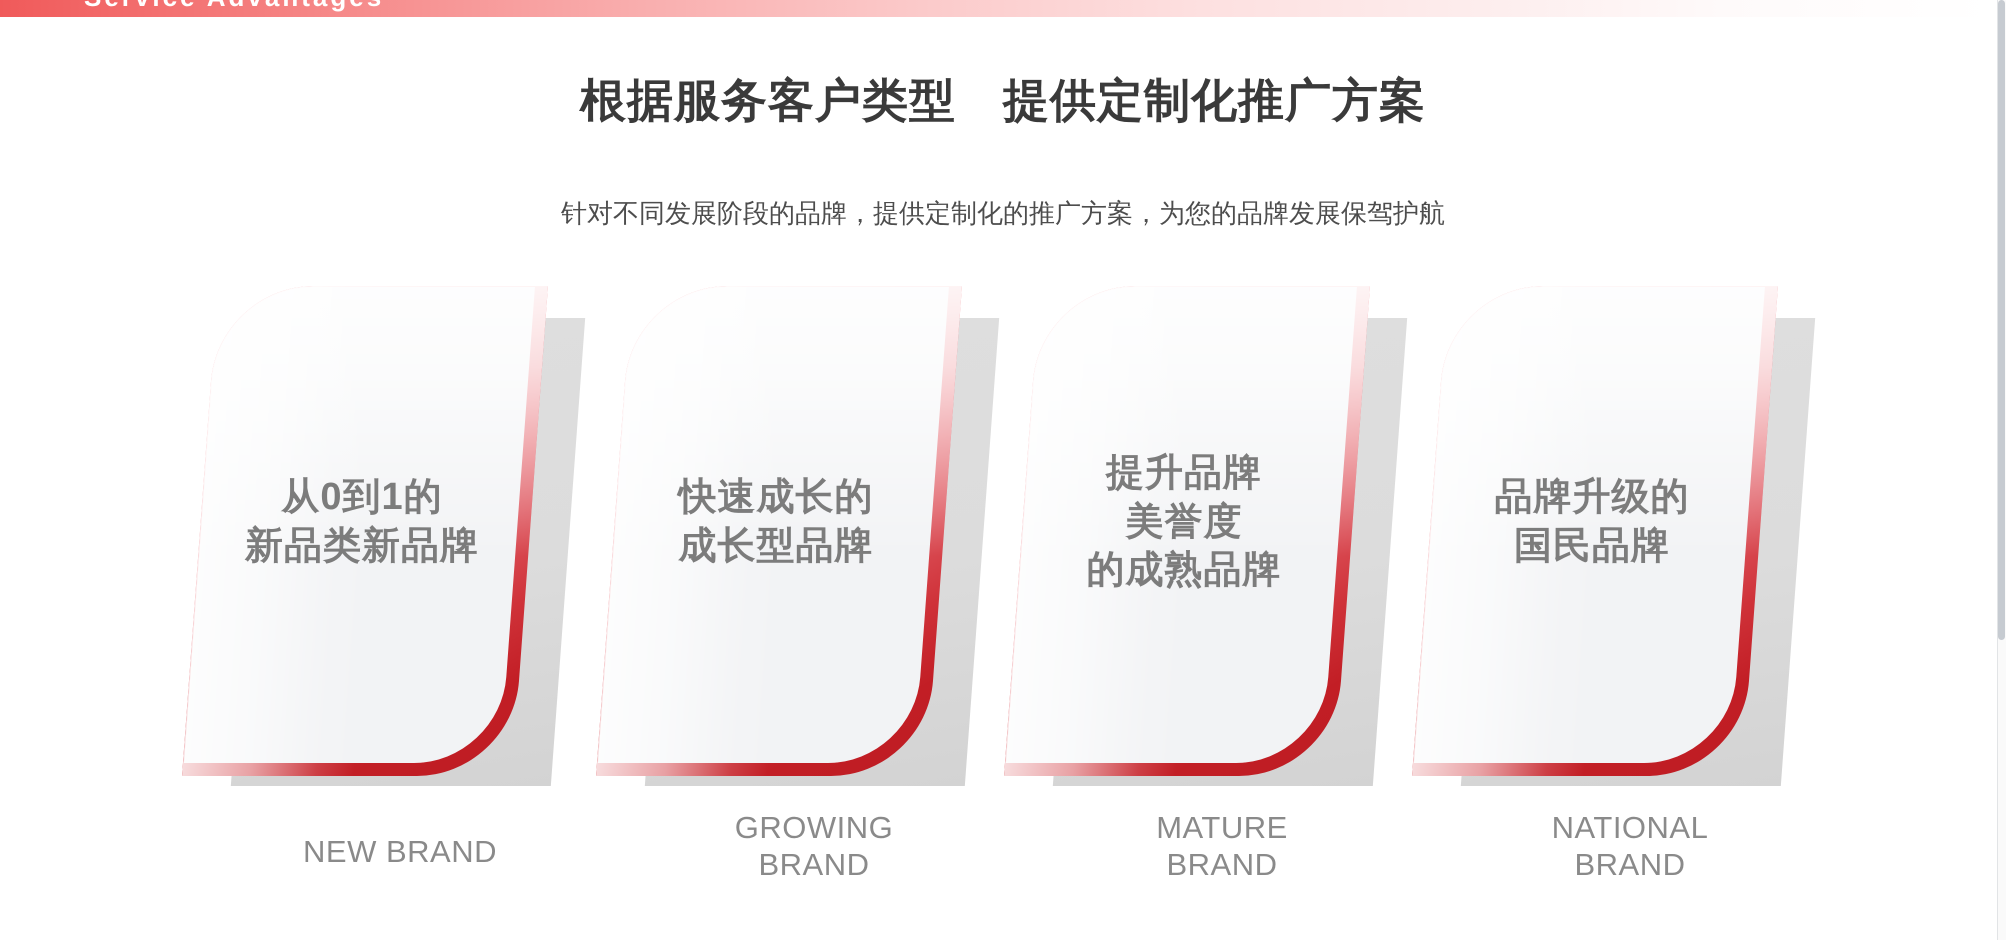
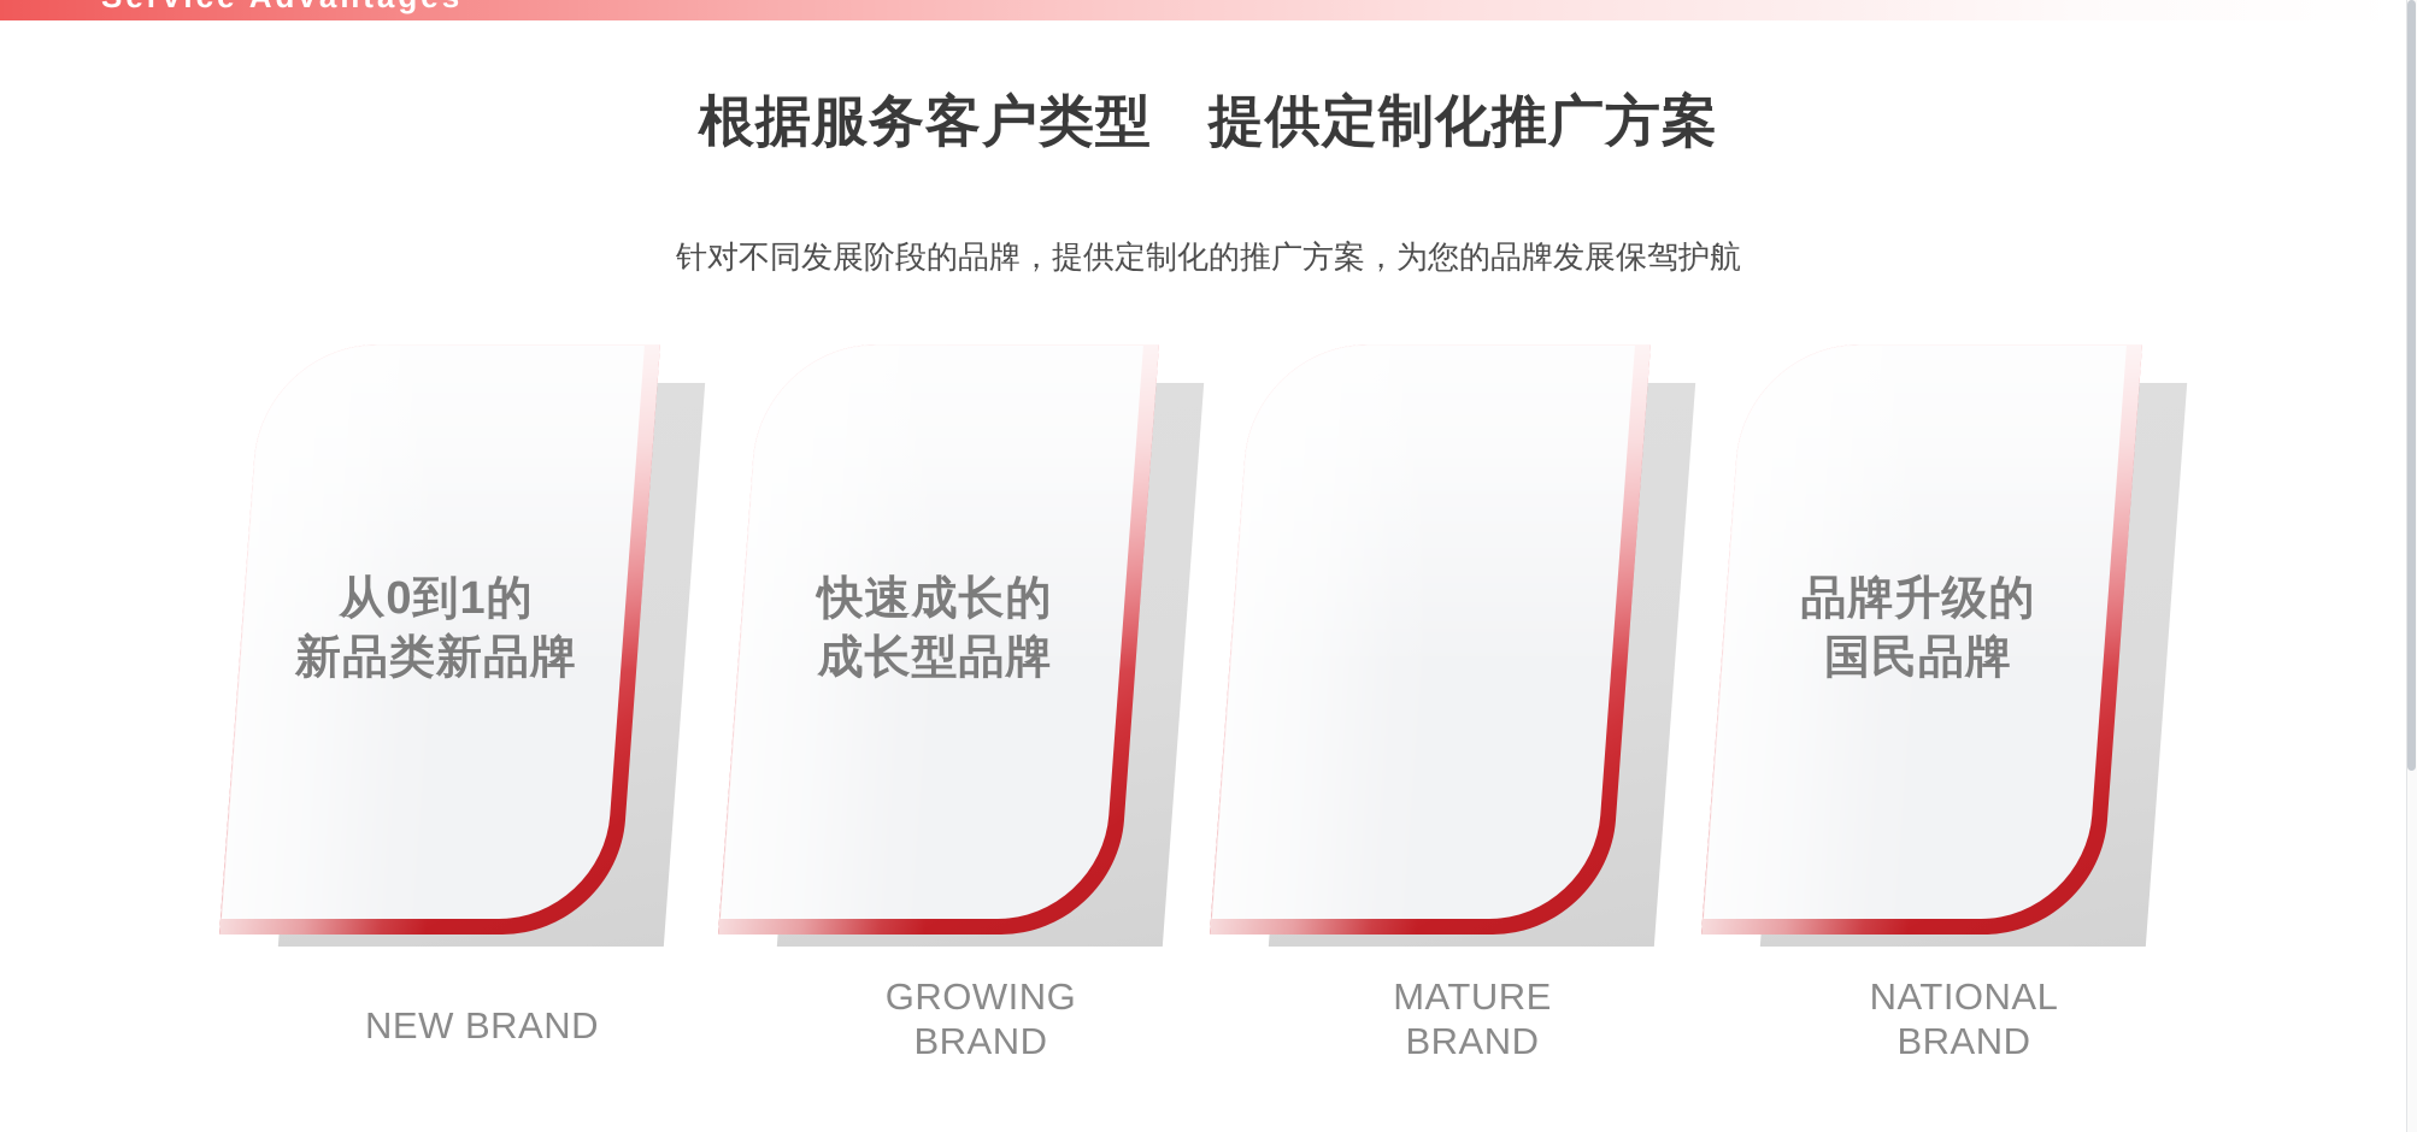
  根据服务客户类型 提供定制化推广方案
  针对不同发展阶段的品牌，提供定制化的推广方案，为您的品牌发展保驾护航
  从0到1的
  新品类新品牌
  NEW BRAND
  快速成长的
  成长型品牌
  GROWING
  BRAND
- 提升品牌
- 美誉度
- 的成熟品牌
  MATURE
  BRAND
  品牌升级的
  国民品牌
  NATIONAL
  BRAND
